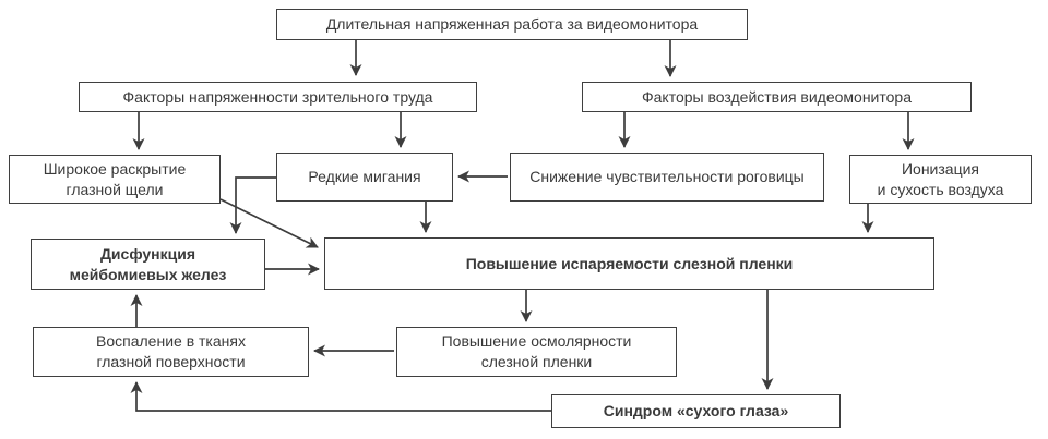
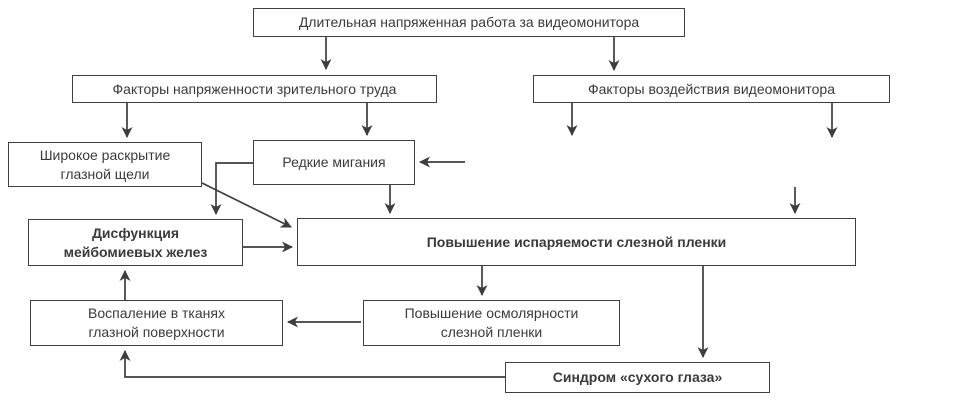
  Длительная напряженная работа за видеомонитора
  Факторы напряженности зрительного труда
  Факторы воздействия видеомонитора
  Широкое раскрытие
  глазной щели
  Редкие мигания
- Снижение чувствительности роговицы
- Ионизация
- и сухость воздуха
  Дисфункция
  мейбомиевых желез
  Повышение испаряемости слезной пленки
  Воспаление в тканях
  глазной поверхности
  Повышение осмолярности
  слезной пленки
  Синдром «сухого глаза»
